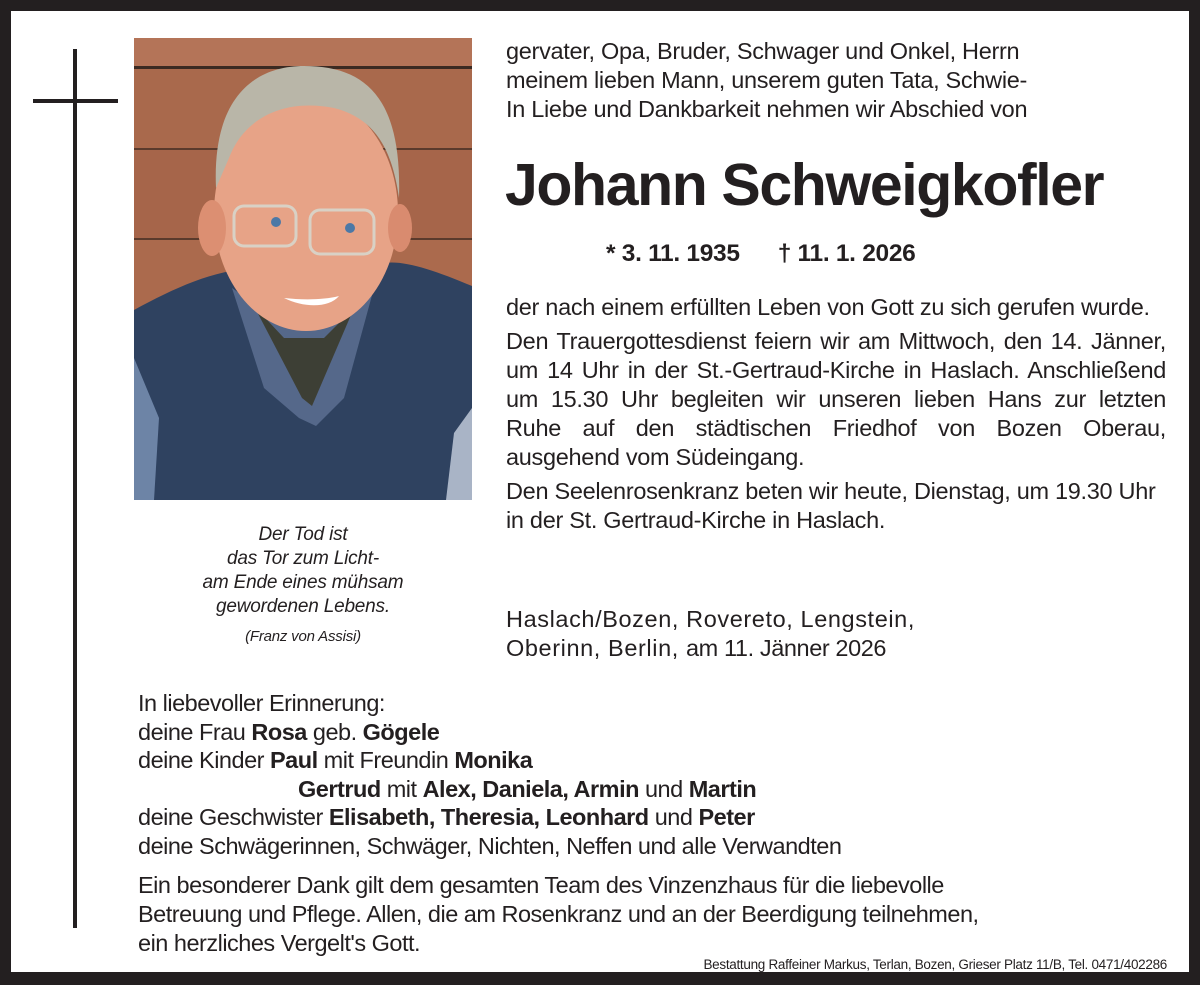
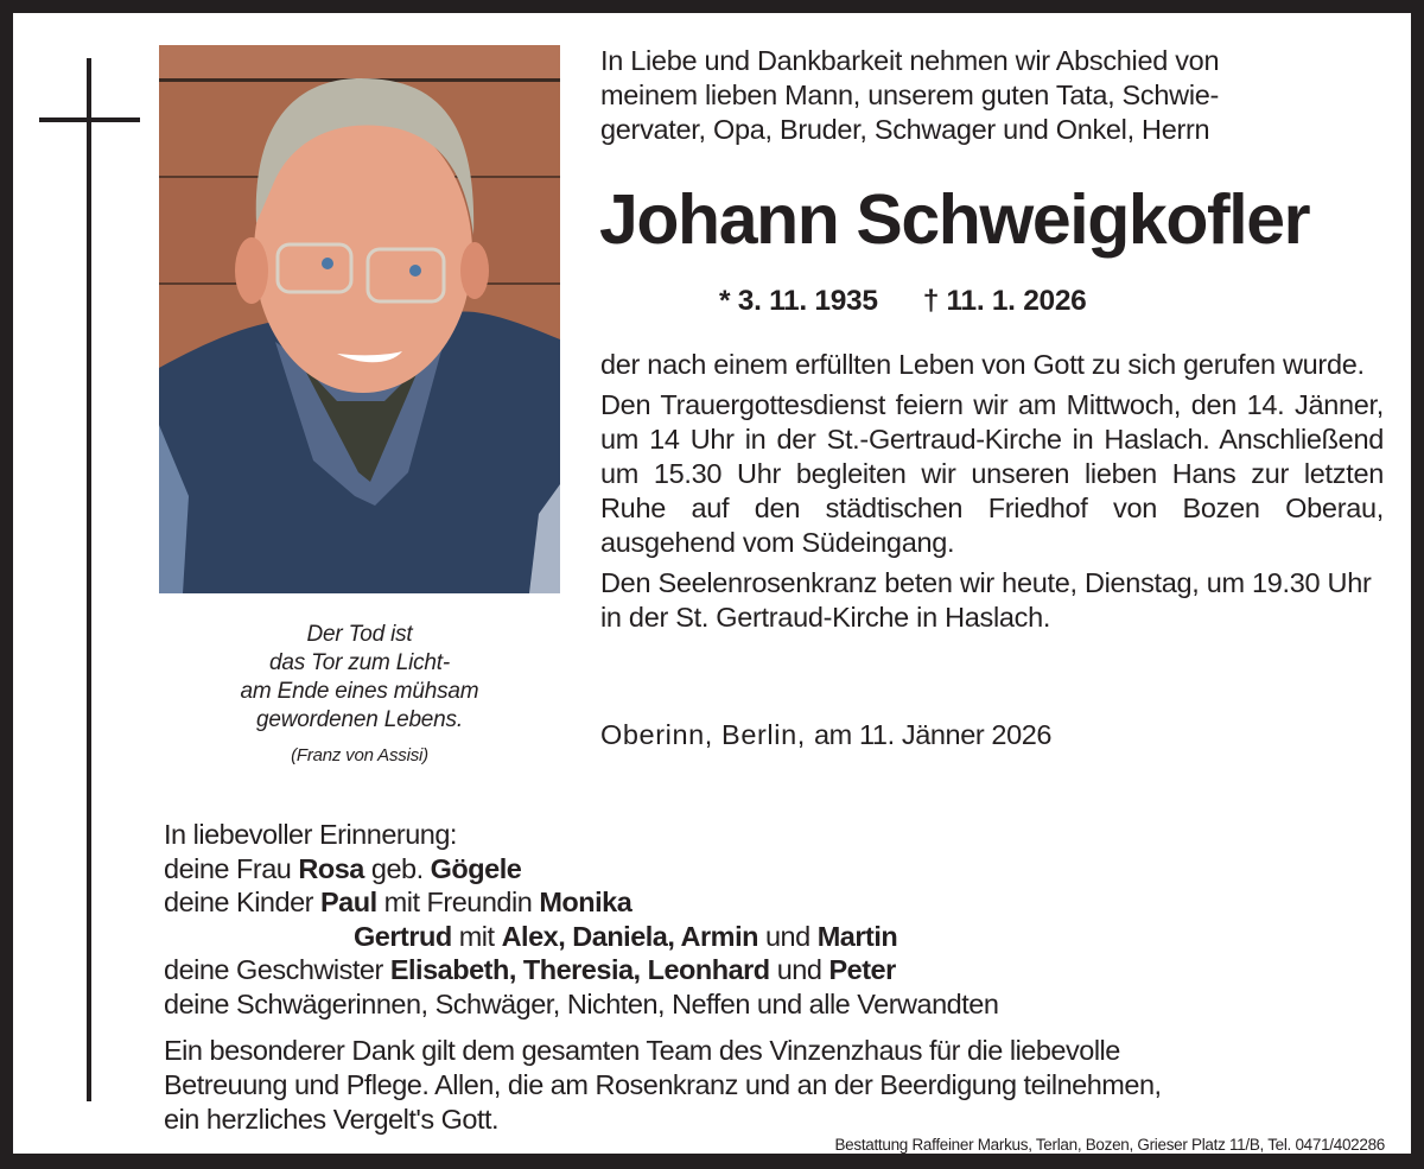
  Der Tod ist
  das Tor zum Licht-
  am Ende eines mühsam
  gewordenen Lebens.
  (Franz von Assisi)
- gervater, Opa, Bruder, Schwager und Onkel, Herrn
+ In Liebe und Dankbarkeit nehmen wir Abschied von
  meinem lieben Mann, unserem guten Tata, Schwie-
- In Liebe und Dankbarkeit nehmen wir Abschied von
+ gervater, Opa, Bruder, Schwager und Onkel, Herrn
  Johann Schweigkofler
  * 3. 11. 1935 † 11. 1. 2026
  der nach einem erfüllten Leben von Gott zu sich gerufen wurde.
  Den Trauergottesdienst feiern wir am Mittwoch, den 14. Jänner, um 14 Uhr in der St.-Gertraud-Kirche in Haslach. Anschließend um 15.30 Uhr begleiten wir unseren lieben Hans zur letzten Ruhe auf den städtischen Friedhof von Bozen Oberau, ausgehend vom Südeingang.
  Den Seelenrosenkranz beten wir heute, Dienstag, um 19.30 Uhr in der St. Gertraud-Kirche in Haslach.
- Haslach/Bozen, Rovereto, Lengstein,
  Oberinn, Berlin, am 11. Jänner 2026
  In liebevoller Erinnerung:
  deine Frau Rosa geb. Gögele
  deine Kinder Paul mit Freundin Monika
  Gertrud mit Alex, Daniela, Armin und Martin
  deine Geschwister Elisabeth, Theresia, Leonhard und Peter
  deine Schwägerinnen, Schwäger, Nichten, Neffen und alle Verwandten
  Ein besonderer Dank gilt dem gesamten Team des Vinzenzhaus für die liebevolle
  Betreuung und Pflege. Allen, die am Rosenkranz und an der Beerdigung teilnehmen,
  ein herzliches Vergelt's Gott.
  Bestattung Raffeiner Markus, Terlan, Bozen, Grieser Platz 11/B, Tel. 0471/402286
